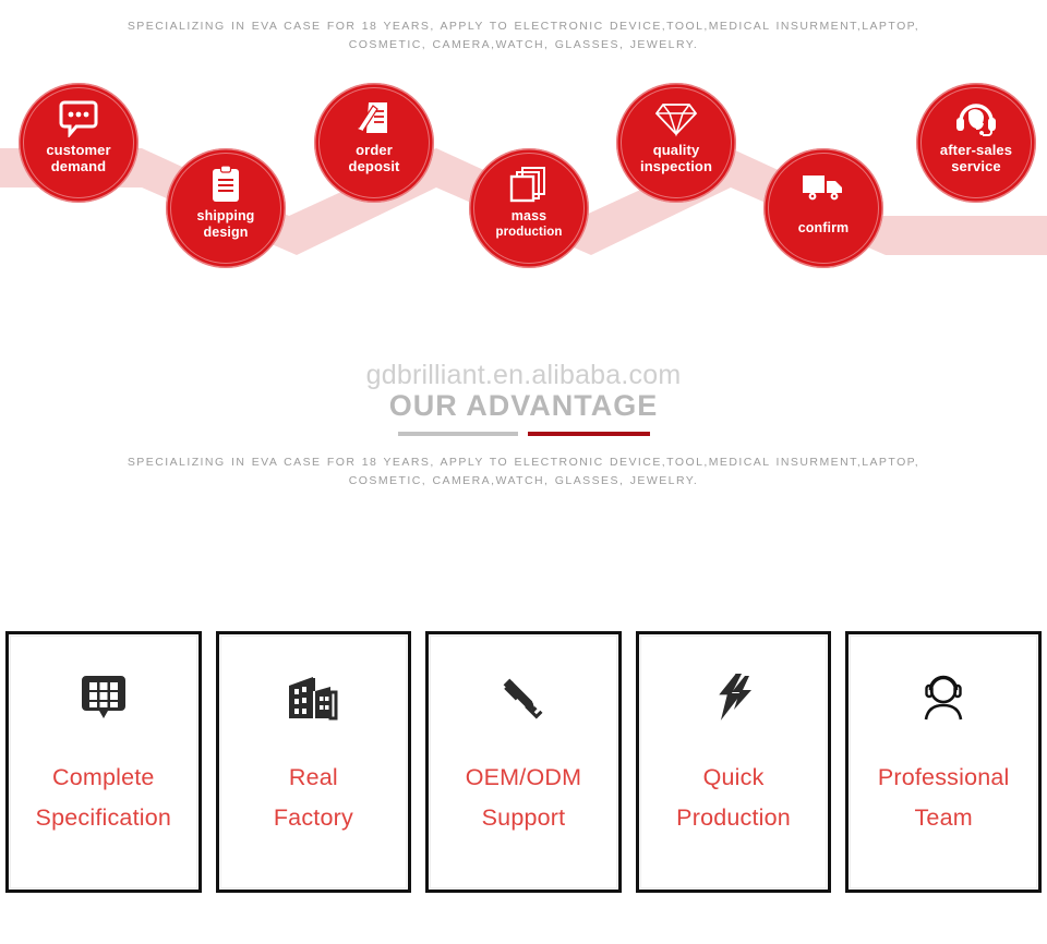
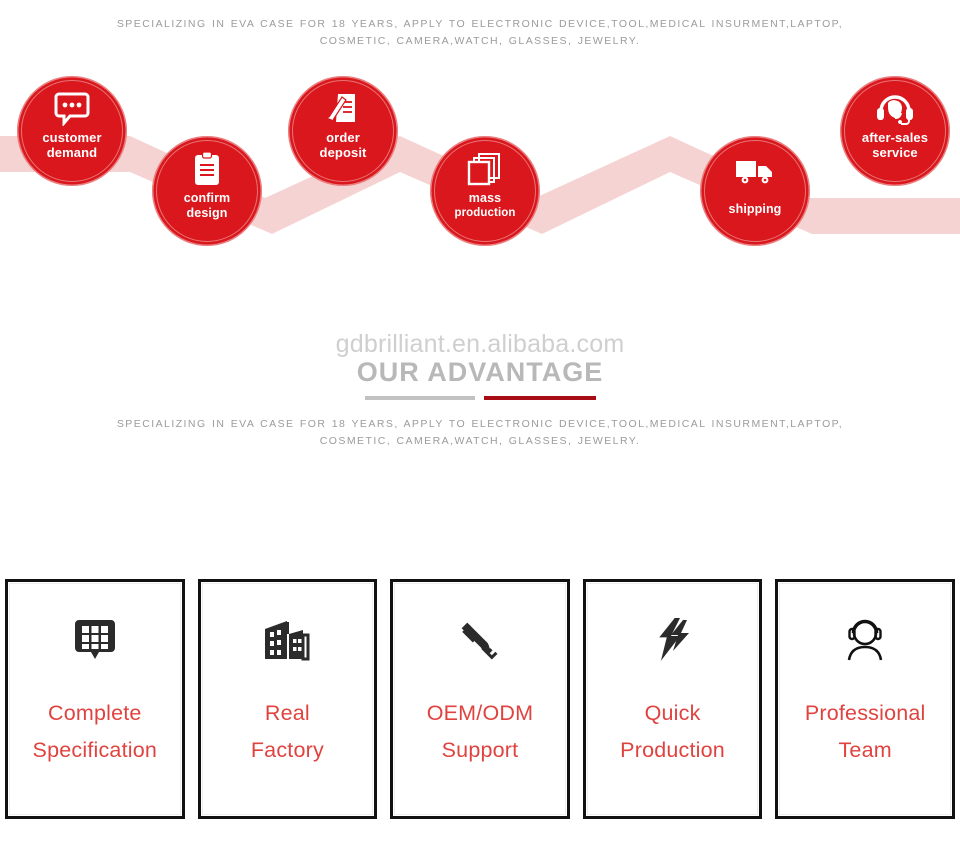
  SPECIALIZING IN EVA CASE FOR 18 YEARS, APPLY TO ELECTRONIC DEVICE,TOOL,MEDICAL INSURMENT,LAPTOP,
  COSMETIC, CAMERA,WATCH, GLASSES, JEWELRY.
  customer
  demand
- shipping
+ confirm
  design
  order
  deposit
  mass
  production
- quality
- inspection
- confirm
+ shipping
  after-sales
  service
  gdbrilliant.en.alibaba.com
  OUR ADVANTAGE
  SPECIALIZING IN EVA CASE FOR 18 YEARS, APPLY TO ELECTRONIC DEVICE,TOOL,MEDICAL INSURMENT,LAPTOP,
  COSMETIC, CAMERA,WATCH, GLASSES, JEWELRY.
  Complete
  Specification
  Real
  Factory
  OEM/ODM
  Support
  Quick
  Production
  Professional
  Team
